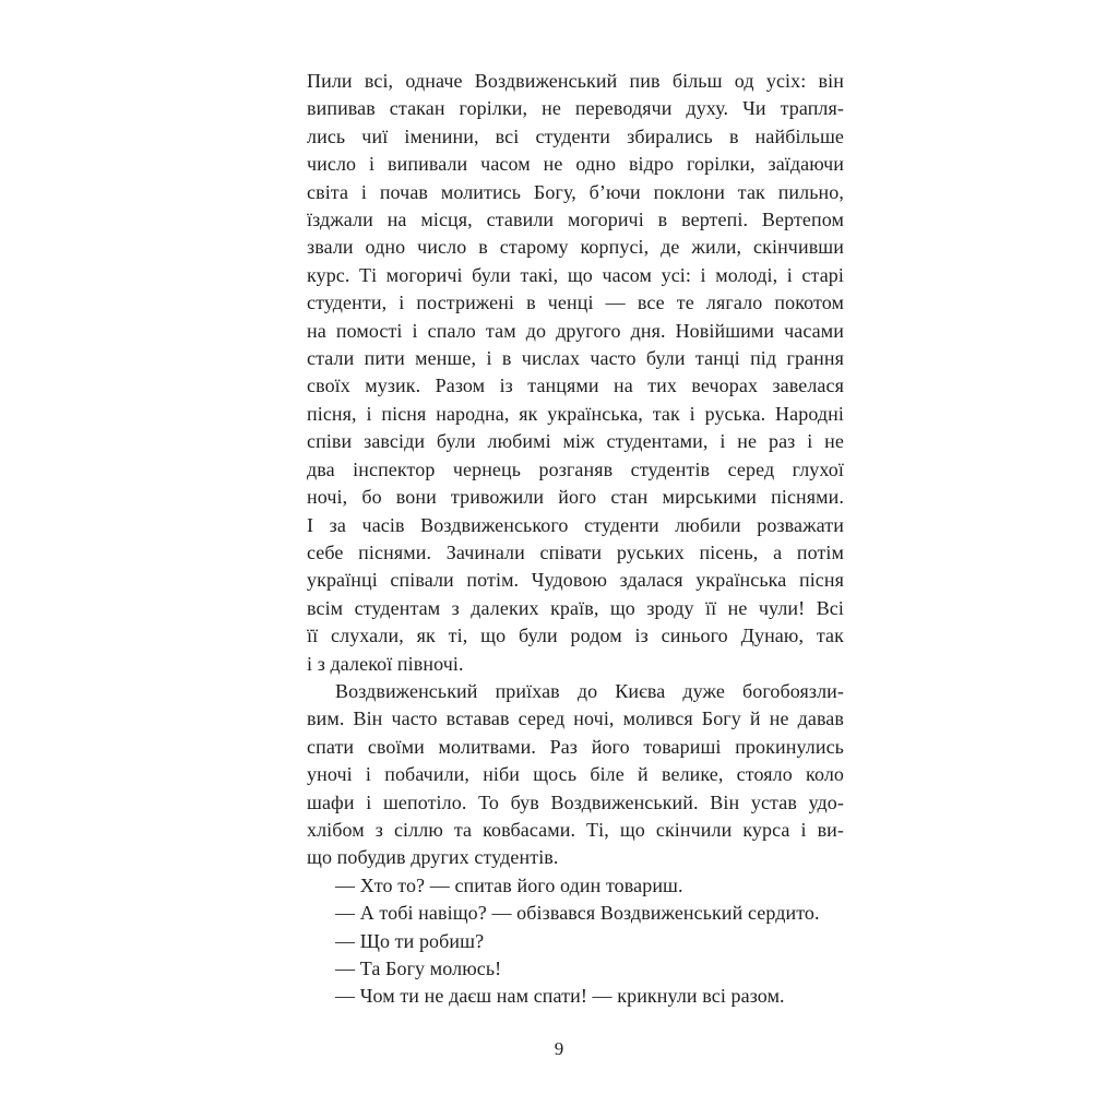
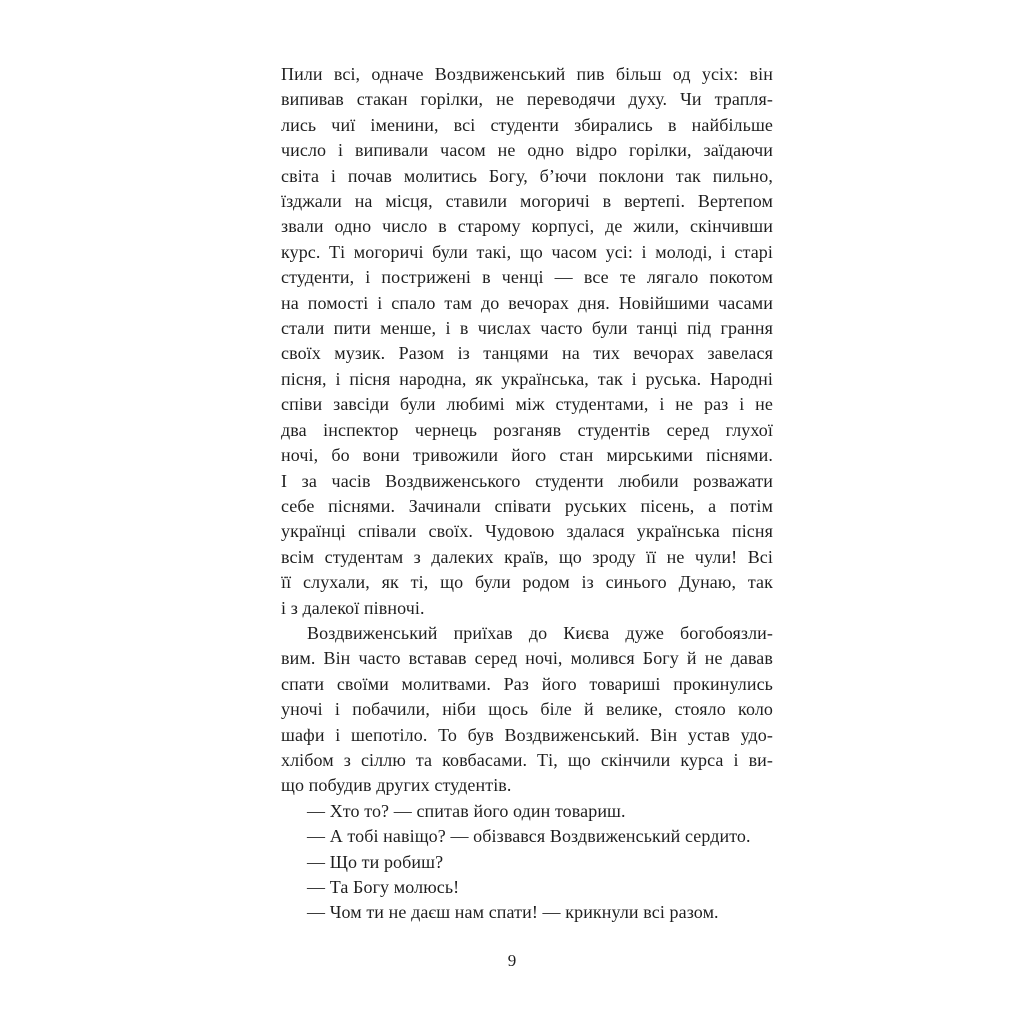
  Пили всі, одначе Воздвиженський пив більш од усіх: він
  випивав стакан горілки, не переводячи духу. Чи трапля-
  лись чиї іменини, всі студенти збирались в найбільше
  число і випивали часом не одно відро горілки, заїдаючи
  світа і почав молитись Богу, б’ючи поклони так пильно,
  їзджали на місця, ставили могоричі в вертепі. Вертепом
  звали одно число в старому корпусі, де жили, скінчивши
  курс. Ті могоричі були такі, що часом усі: і молоді, і старі
  студенти, і пострижені в ченці — все те лягало покотом
- на помості і спало там до другого дня. Новійшими часами
+ на помості і спало там до вечорах дня. Новійшими часами
  стали пити менше, і в числах часто були танці під грання
  своїх музик. Разом із танцями на тих вечорах завелася
  пісня, і пісня народна, як українська, так і руська. Народні
  співи завсіди були любимі між студентами, і не раз і не
  два інспектор чернець розганяв студентів серед глухої
  ночі, бо вони тривожили його стан мирськими піснями.
  І за часів Воздвиженського студенти любили розважати
  себе піснями. Зачинали співати руських пісень, а потім
- українці співали потім. Чудовою здалася українська пісня
+ українці співали своїх. Чудовою здалася українська пісня
  всім студентам з далеких країв, що зроду її не чули! Всі
  її слухали, як ті, що були родом із синього Дунаю, так
  і з далекої півночі.
  Воздвиженський приїхав до Києва дуже богобоязли-
  вим. Він часто вставав серед ночі, молився Богу й не давав
  спати своїми молитвами. Раз його товариші прокинулись
  уночі і побачили, ніби щось біле й велике, стояло коло
  шафи і шепотіло. То був Воздвиженський. Він устав удо-
  хлібом з сіллю та ковбасами. Ті, що скінчили курса і ви-
  що побудив других студентів.
  — Хто то? — спитав його один товариш.
  — А тобі навіщо? — обізвався Воздвиженський сердито.
  — Що ти робиш?
  — Та Богу молюсь!
  — Чом ти не даєш нам спати! — крикнули всі разом.
  9
